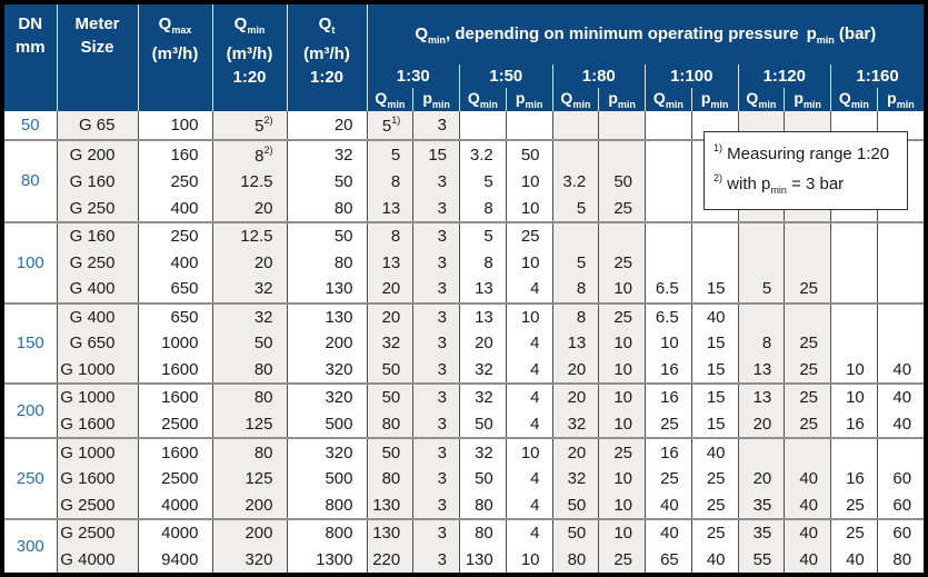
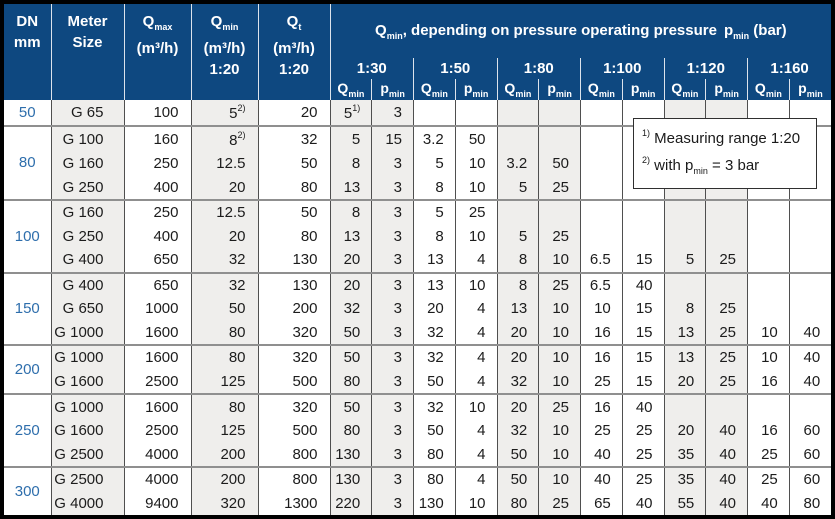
- DN mm	Meter Size	Qmax(m³/h)	Qmin(m³/h)1:20	Qt(m³/h)1:20	Qmin, depending on minimum operating pressure pmin (bar)
+ DN mm	Meter Size	Qmax(m³/h)	Qmin(m³/h)1:20	Qt(m³/h)1:20	Qmin, depending on pressure operating pressure pmin (bar)
  1:30	1:50	1:80	1:100	1:120	1:160
  Qmin	pmin	Qmin	pmin	Qmin	pmin	Qmin	pmin	Qmin	pmin	Qmin	pmin
  50	G 65	100	52)	20	51)	3
- 80	G 200	160	82)	32	5	15	3.2	50
+ 80	G 100	160	82)	32	5	15	3.2	50
  G 160	250	12.5	50	8	3	5	10	3.2	50
  G 250	400	20	80	13	3	8	10	5	25
  100	G 160	250	12.5	50	8	3	5	25
  G 250	400	20	80	13	3	8	10	5	25
  G 400	650	32	130	20	3	13	4	8	10	6.5	15	5	25
  150	G 400	650	32	130	20	3	13	10	8	25	6.5	40
  G 650	1000	50	200	32	3	20	4	13	10	10	15	8	25
  G 1000	1600	80	320	50	3	32	4	20	10	16	15	13	25	10	40
  200	G 1000	1600	80	320	50	3	32	4	20	10	16	15	13	25	10	40
  G 1600	2500	125	500	80	3	50	4	32	10	25	15	20	25	16	40
  250	G 1000	1600	80	320	50	3	32	10	20	25	16	40
  G 1600	2500	125	500	80	3	50	4	32	10	25	25	20	40	16	60
  G 2500	4000	200	800	130	3	80	4	50	10	40	25	35	40	25	60
  300	G 2500	4000	200	800	130	3	80	4	50	10	40	25	35	40	25	60
  G 4000	9400	320	1300	220	3	130	10	80	25	65	40	55	40	40	80
  1) Measuring range 1:20
  2) with pmin = 3 bar
